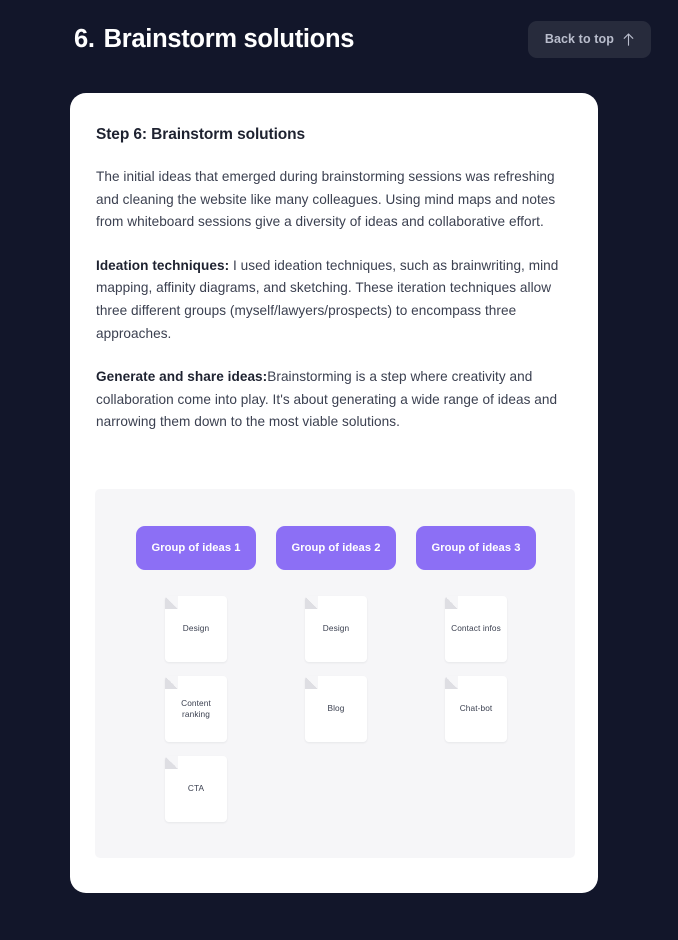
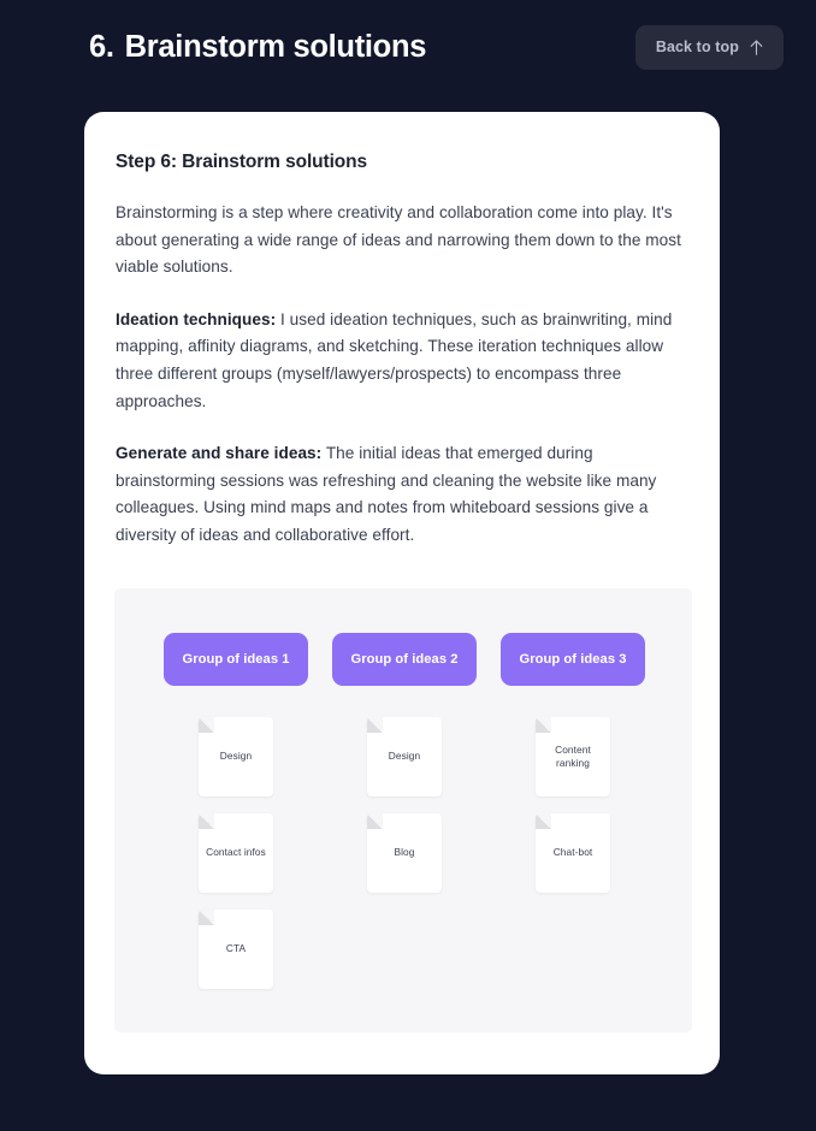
  6.
  Brainstorm solutions
  Back to top
  Step 6: Brainstorm solutions
- The initial ideas that emerged during brainstorming sessions was refreshing and cleaning the website like many colleagues. Using mind maps and notes from whiteboard sessions give a diversity of ideas and collaborative effort.
+ Brainstorming is a step where creativity and collaboration come into play. It's about generating a wide range of ideas and narrowing them down to the most viable solutions.
  Ideation techniques: I used ideation techniques, such as brainwriting, mind mapping, affinity diagrams, and sketching. These iteration techniques allow three different groups (myself/lawyers/prospects) to encompass three approaches.
- Generate and share ideas:Brainstorming is a step where creativity and collaboration come into play. It's about generating a wide range of ideas and narrowing them down to the most viable solutions.
+ Generate and share ideas: The initial ideas that emerged during brainstorming sessions was refreshing and cleaning the website like many colleagues. Using mind maps and notes from whiteboard sessions give a diversity of ideas and collaborative effort.
  Group of ideas 1
  Design
- Content ranking
+ Contact infos
  CTA
  Group of ideas 2
  Design
  Blog
  Group of ideas 3
- Contact infos
+ Content ranking
  Chat-bot
